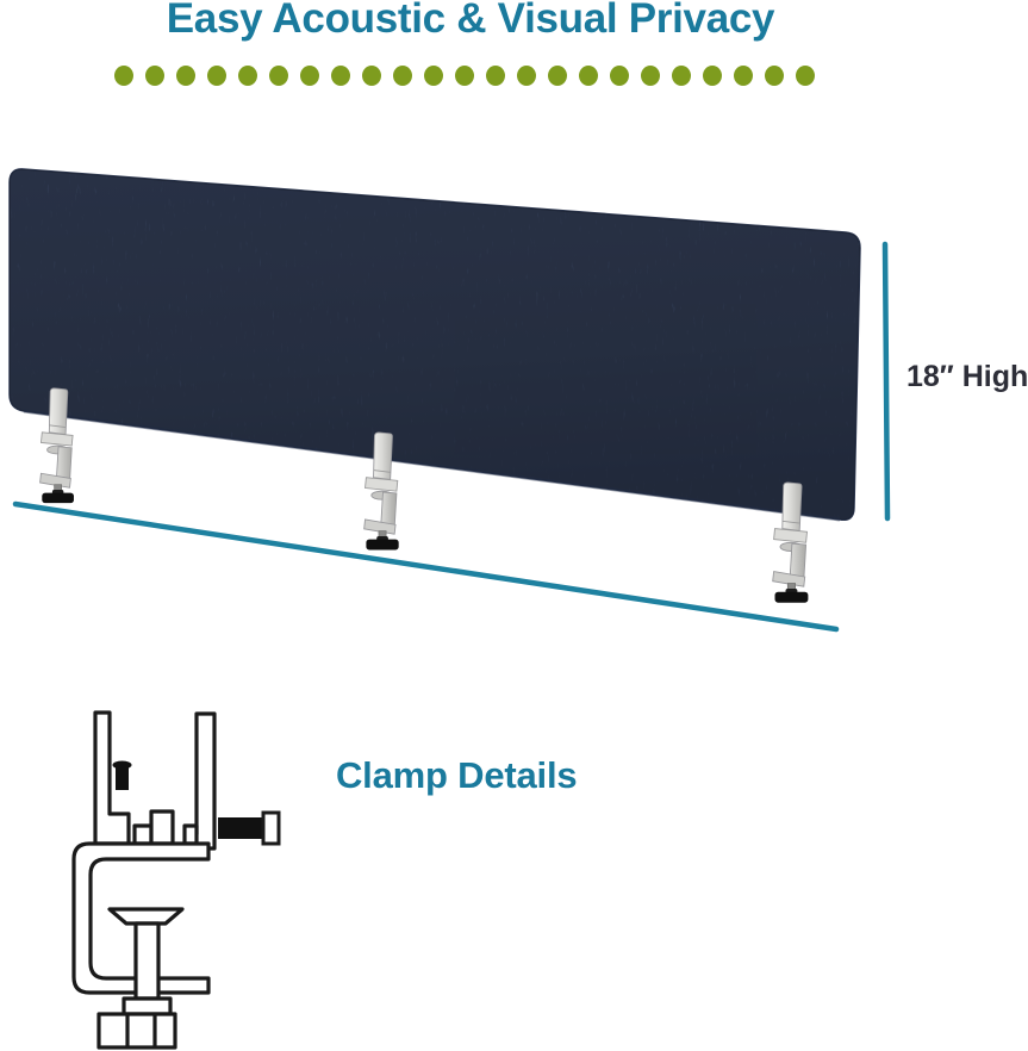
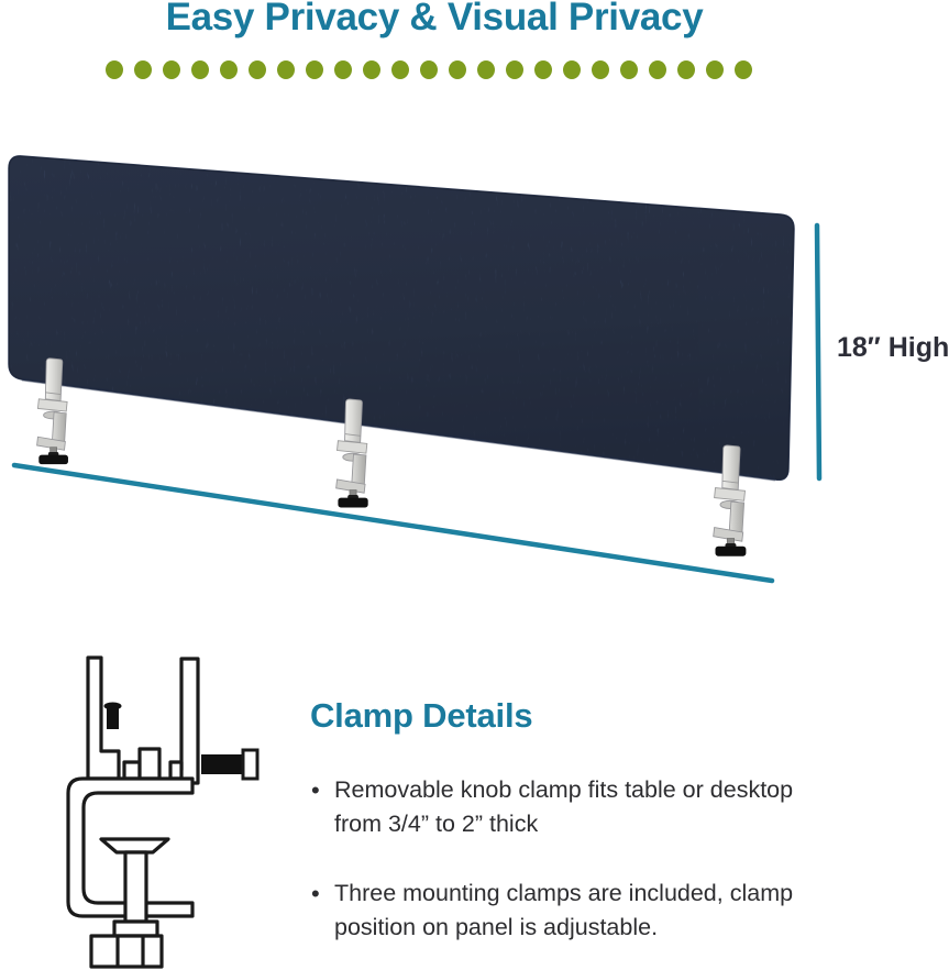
- Easy Acoustic & Visual Privacy
+ Easy Privacy & Visual Privacy
  18″ High
  Clamp Details
+ Removable knob clamp fits table or desktop from 3/4” to 2” thick
+ Three mounting clamps are included, clamp position on panel is adjustable.
